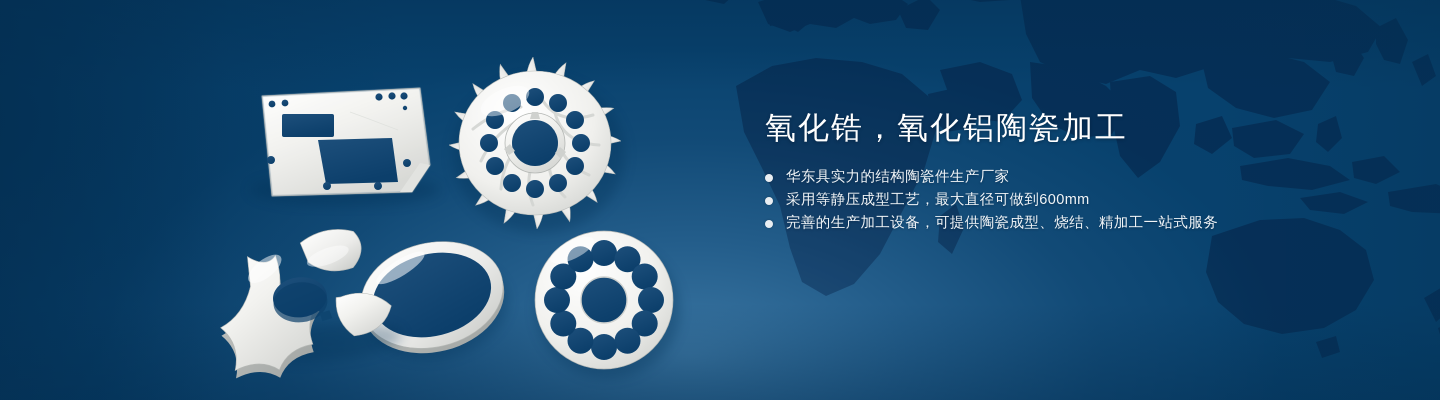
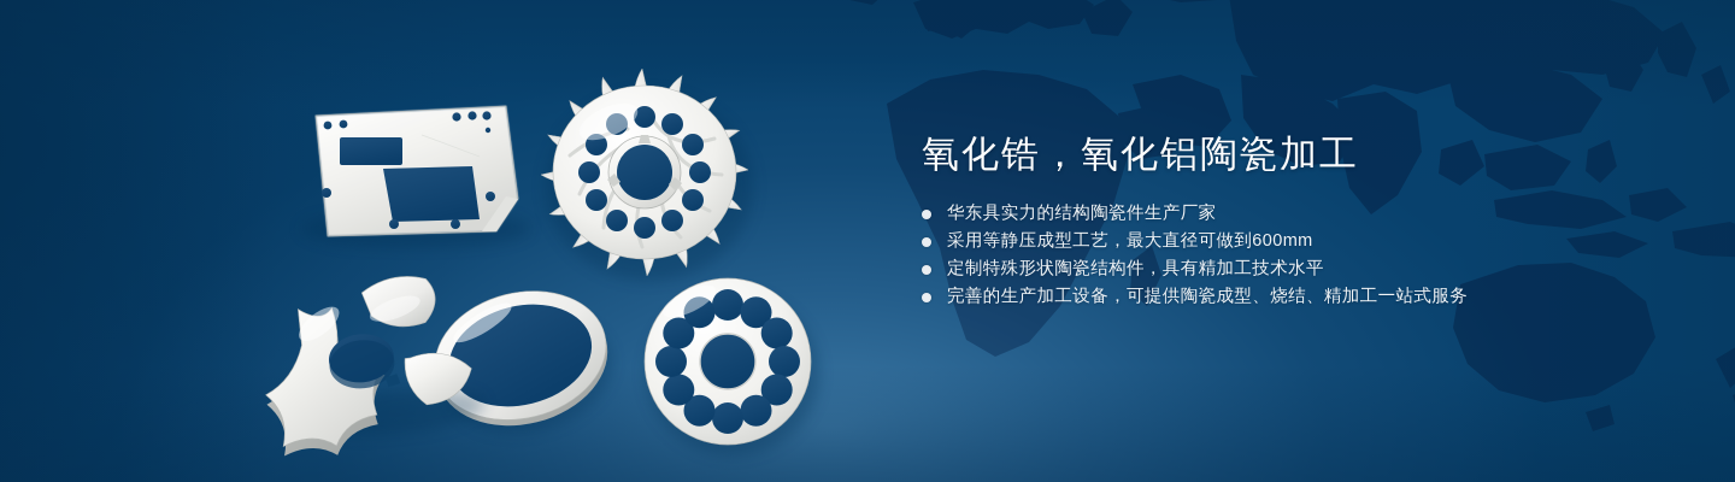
  氧化锆，氧化铝陶瓷加工
  华东具实力的结构陶瓷件生产厂家
  采用等静压成型工艺，最大直径可做到600mm
+ 定制特殊形状陶瓷结构件，具有精加工技术水平
  完善的生产加工设备，可提供陶瓷成型、烧结、精加工一站式服务
